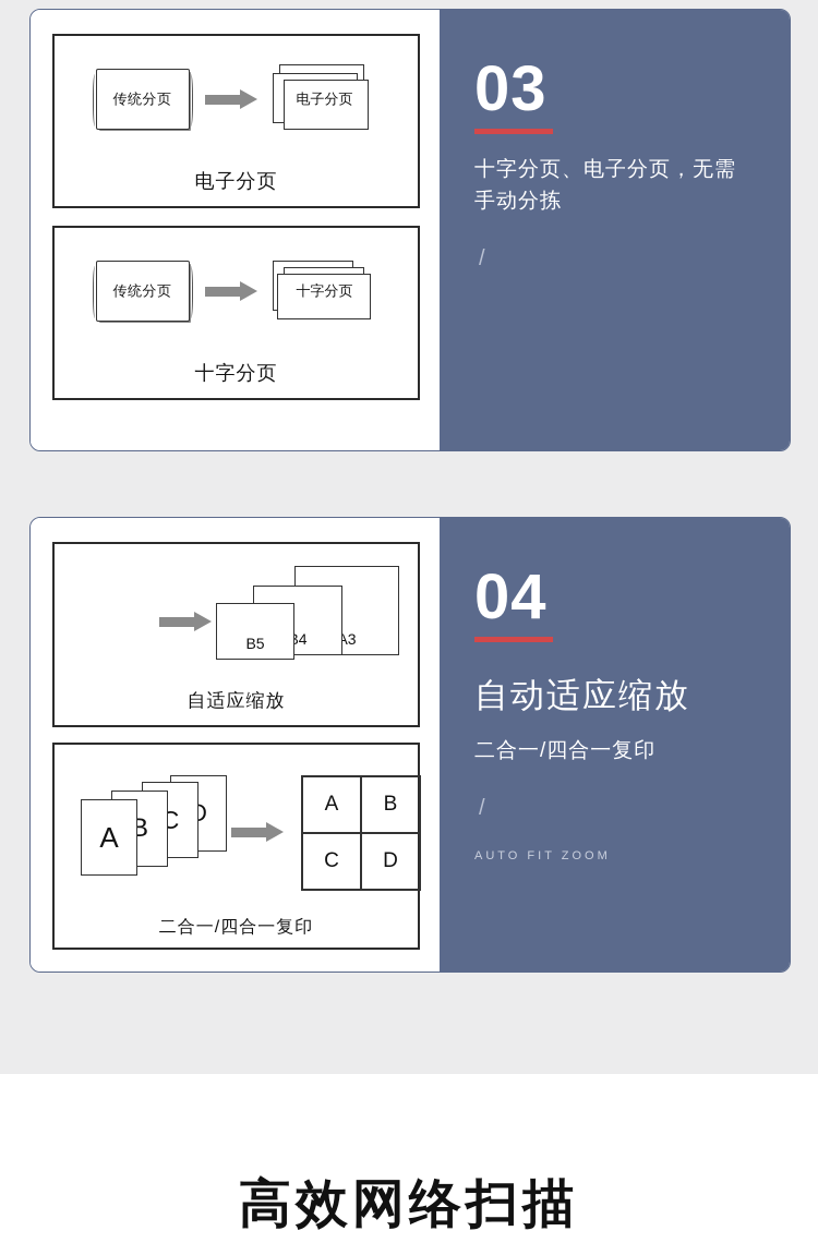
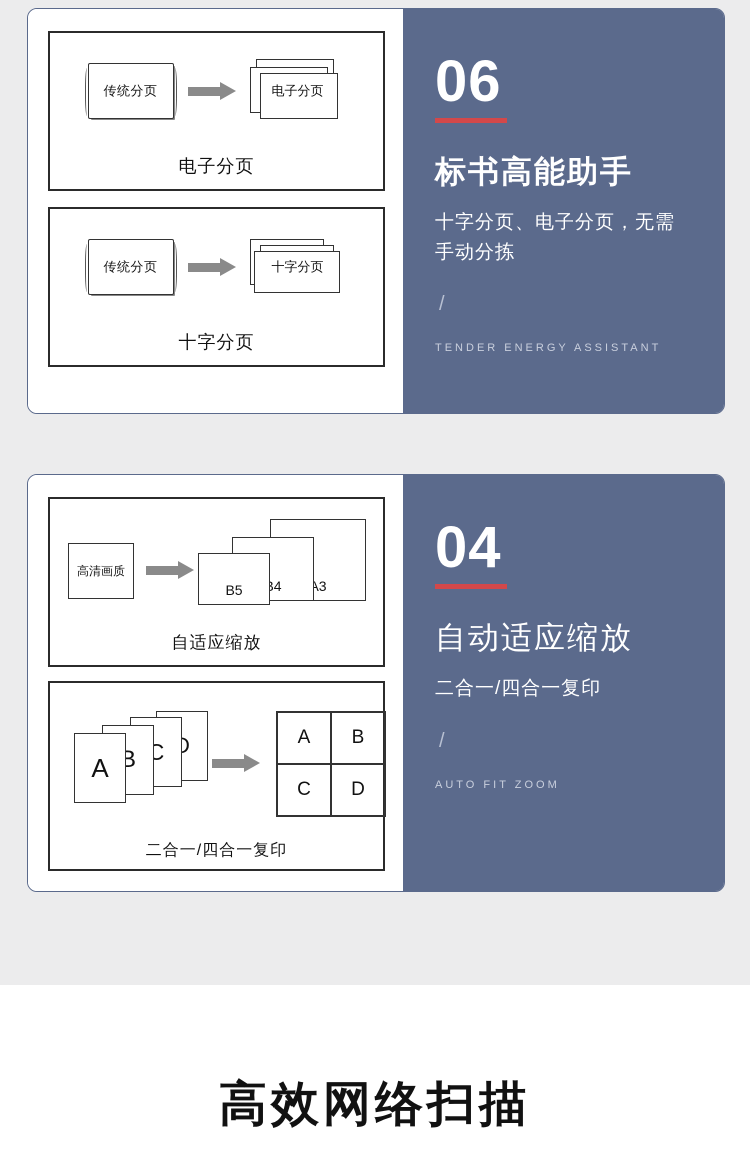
  传统分页
  电子分页
  电子分页
  传统分页
  十字分页
  十字分页
- 03
+ 06
+ 标书高能助手
  十字分页、电子分页，无需手动分拣
  /
+ TENDER ENERGY ASSISTANT
+ 高清画质
  A3
  B5
  自适应缩放
  A
  B
  C
  A
  B
  C
  D
  二合一/四合一复印
  04
  自动适应缩放
  二合一/四合一复印
  /
  AUTO FIT ZOOM
  高效网络扫描
